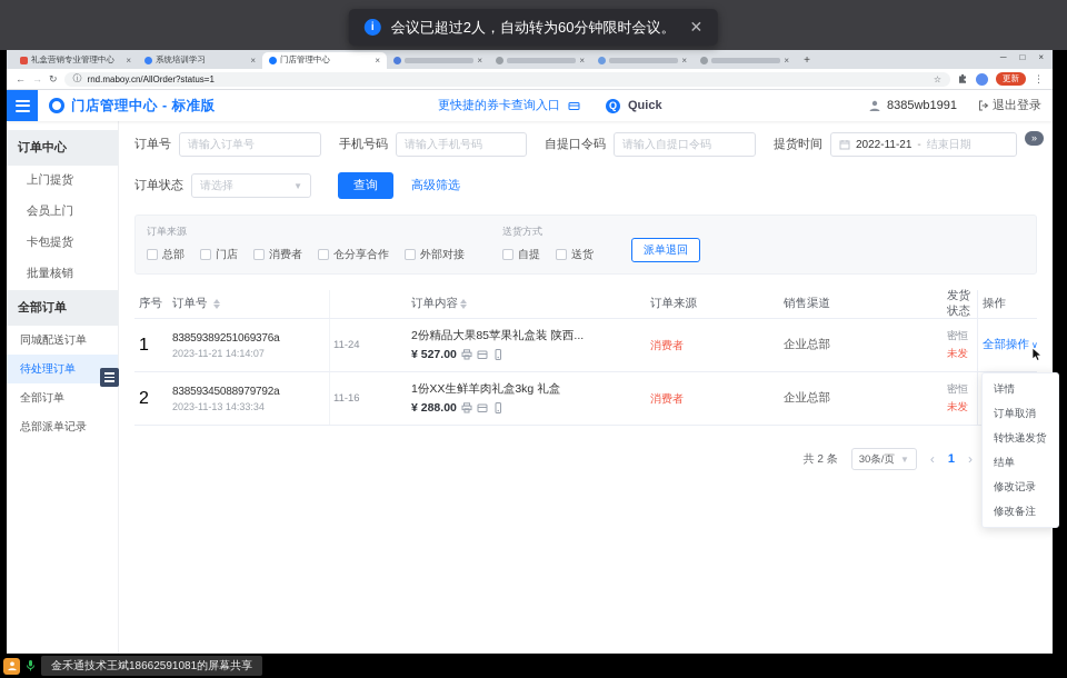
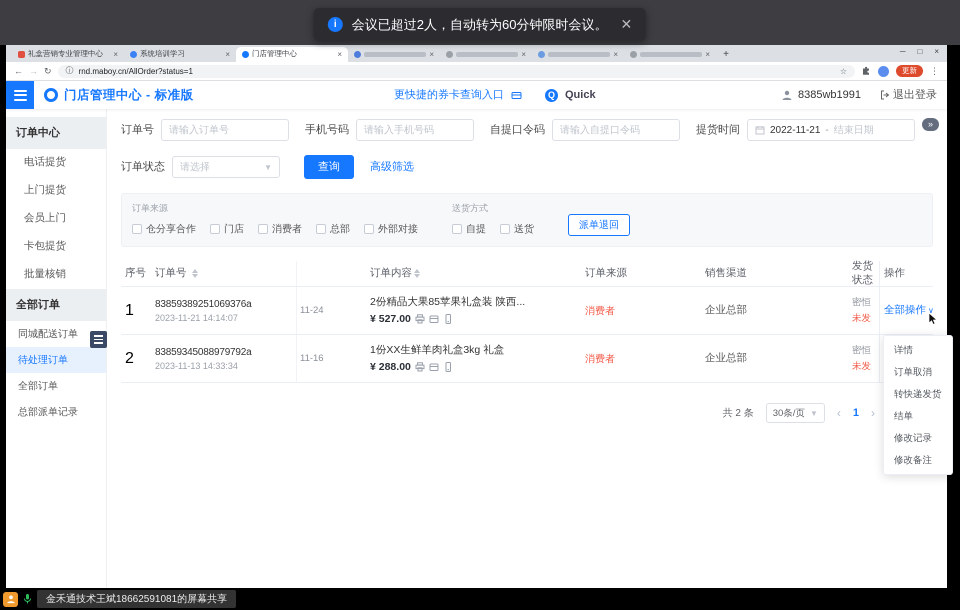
  i
  会议已超过2人，自动转为60分钟限时会议。
  ✕
  礼盒营销专业管理中心
  ×
  系统培训学习
  ×
  门店管理中心
  ×
  ×
  ×
  ×
  ×
  +
  ─
  □
  ×
  ←
  →
  ↻
  ⓘ
  rnd.maboy.cn/AllOrder?status=1
  ☆
  更新
  ⋮
  门店管理中心 - 标准版
  更快捷的券卡查询入口
  Q
  Quick
  8385wb1991
  退出登录
  订单中心
+ 电话提货
  上门提货
  会员上门
  卡包提货
  批量核销
  全部订单
  同城配送订单
  待处理订单
  全部订单
  总部派单记录
  »
  订单号
  请输入订单号
  手机号码
  请输入手机号码
  自提口令码
  请输入自提口令码
  提货时间
  2022-11-21
  -
  结束日期
  订单状态
  请选择
  ▼
  查询
  高级筛选
  订单来源
- 总部
+ 仓分享合作
  门店
  消费者
- 仓分享合作
+ 总部
  外部对接
  送货方式
  自提
  送货
  派单退回
  序号
  订单号
  订单内容
  订单来源
  销售渠道
  发货状态
  操作
  1
  83859389251069376a
  2023-11-21 14:14:07
  11-24
  2份精品大果85苹果礼盒装 陕西...
  ¥ 527.00
  消费者
  企业总部
  密恒
  未发
  全部操作
  ∨
  2
  83859345088979792a
  2023-11-13 14:33:34
  11-16
  1份XX生鲜羊肉礼盒3kg 礼盒
  ¥ 288.00
  消费者
  企业总部
  密恒
  未发
  共 2 条
  30条/页
  ▼
  ‹
  1
  ›
  详情
  订单取消
  转快递发货
  结单
  修改记录
  修改备注
  金禾通技术王斌18662591081的屏幕共享
